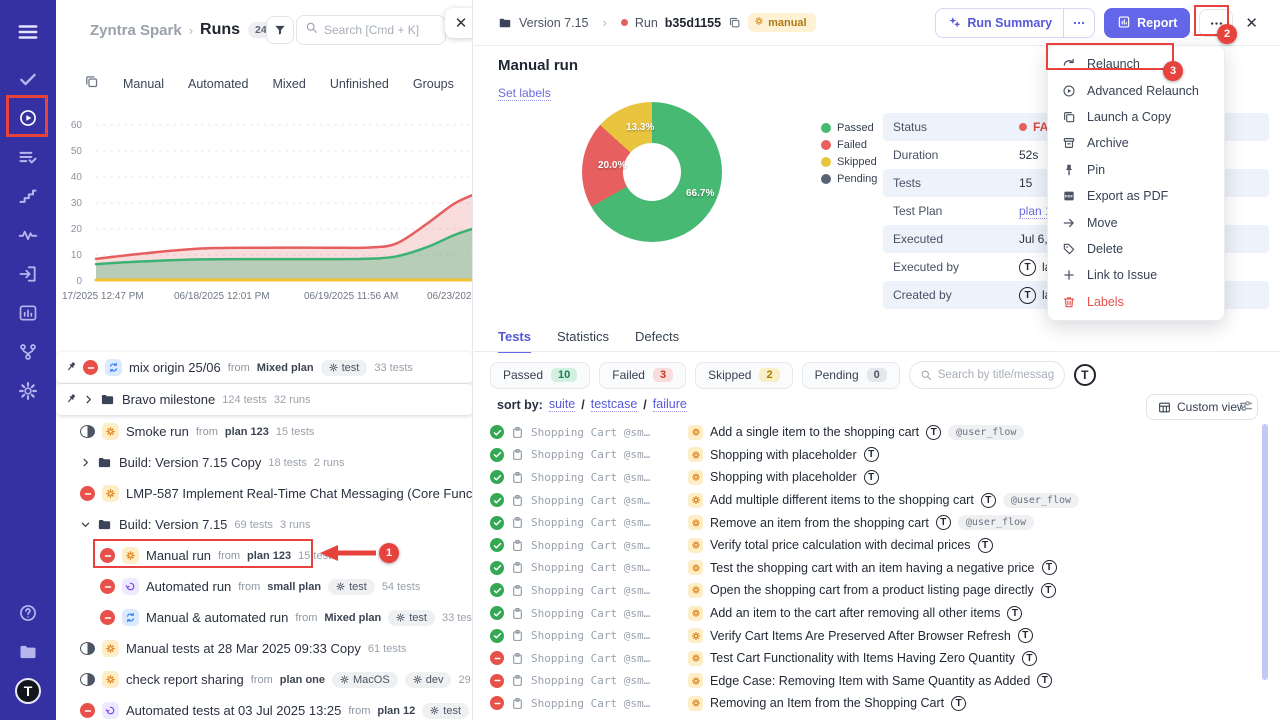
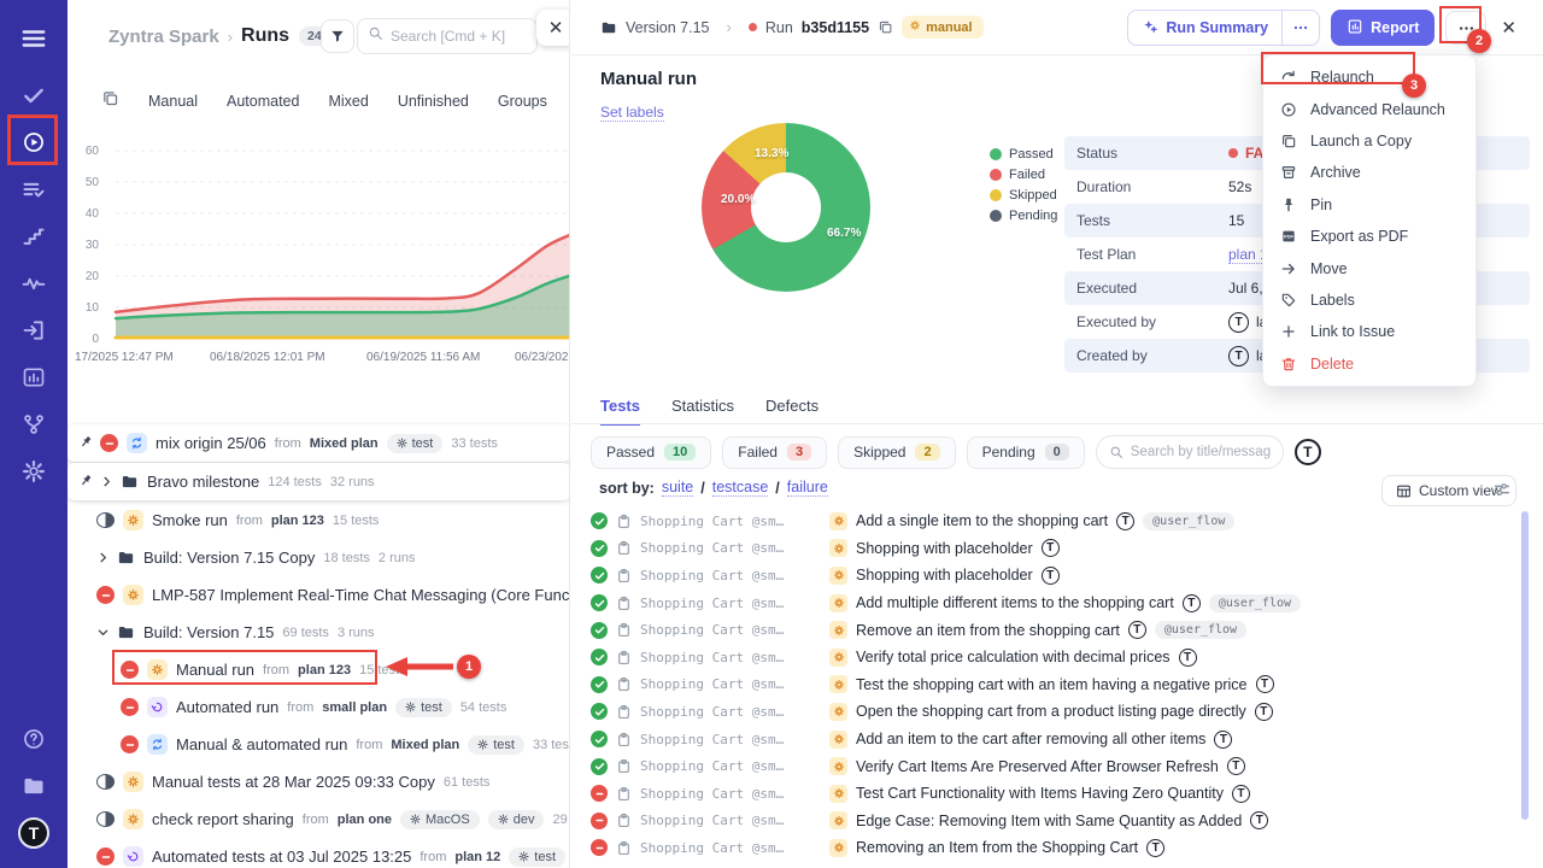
  T
  Zyntra Spark
  ›
  Runs
  Search [Cmd + K]
  ✕
  Manual
  Automated
  Mixed
  Unfinished
  Groups
  60
  50
  40
  30
  20
  10
  0
  17/2025 12:47 PM
  06/18/2025 12:01 PM
  06/19/2025 11:56 AM
  06/23/202
  mix origin 25/06
  from
  Mixed plan
  test
  33 tests
  Bravo milestone
  124 tests
  32 runs
  Smoke run
  from
  plan 123
  15 tests
  Build: Version 7.15 Copy
  18 tests
  2 runs
  LMP-587 Implement Real-Time Chat Messaging (Core Func
  Build: Version 7.15
  69 tests
  3 runs
  Manual run
  from
  plan 123
  15 tes
  Automated run
  from
  small plan
  test
  54 tests
  Manual & automated run
  from
  Mixed plan
  test
  33 tes
  Manual tests at 28 Mar 2025 09:33 Copy
  61 tests
  check report sharing
  from
  plan one
  MacOS
  dev
  Automated tests at 03 Jul 2025 13:25
  from
  plan 12
  test
  Version 7.15
  ›
  Run
  b35d1155
  manual
  Run Summary
  Report
  ✕
  Manual run
  Set labels
  66.7%
  20.0%
  13.3%
  Passed
  Failed
  Skipped
  Pending
  Status
  Duration
  52s
  Tests
  15
  Test Plan
  Executed
  Executed by
  T
  Created by
  T
  Relaunch
  Advanced Relaunch
  Launch a Copy
  Archive
  Pin
  Export as PDF
  Move
- Delete
+ Labels
  Link to Issue
- Labels
+ Delete
  Tests
  Statistics
  Defects
  Passed
  10
  Failed
  3
  Skipped
  2
  Pending
  0
  Search by title/messag
  T
  sort by:
  suite
  /
  testcase
  /
  failure
  Custom view
  Shopping Cart @sm…
  Add a single item to the shopping cart
  T
  @user_flow
  Shopping Cart @sm…
  Shopping with placeholder
  T
  Shopping Cart @sm…
  Shopping with placeholder
  T
  Shopping Cart @sm…
  Add multiple different items to the shopping cart
  T
  @user_flow
  Shopping Cart @sm…
  Remove an item from the shopping cart
  T
  @user_flow
  Shopping Cart @sm…
  Verify total price calculation with decimal prices
  T
  Shopping Cart @sm…
  Test the shopping cart with an item having a negative price
  T
  Shopping Cart @sm…
  Open the shopping cart from a product listing page directly
  T
  Shopping Cart @sm…
  Add an item to the cart after removing all other items
  T
  Shopping Cart @sm…
  Verify Cart Items Are Preserved After Browser Refresh
  T
  Shopping Cart @sm…
  Test Cart Functionality with Items Having Zero Quantity
  T
  Shopping Cart @sm…
  Edge Case: Removing Item with Same Quantity as Added
  T
  Shopping Cart @sm…
  Removing an Item from the Shopping Cart
  T
  1
  2
  3
